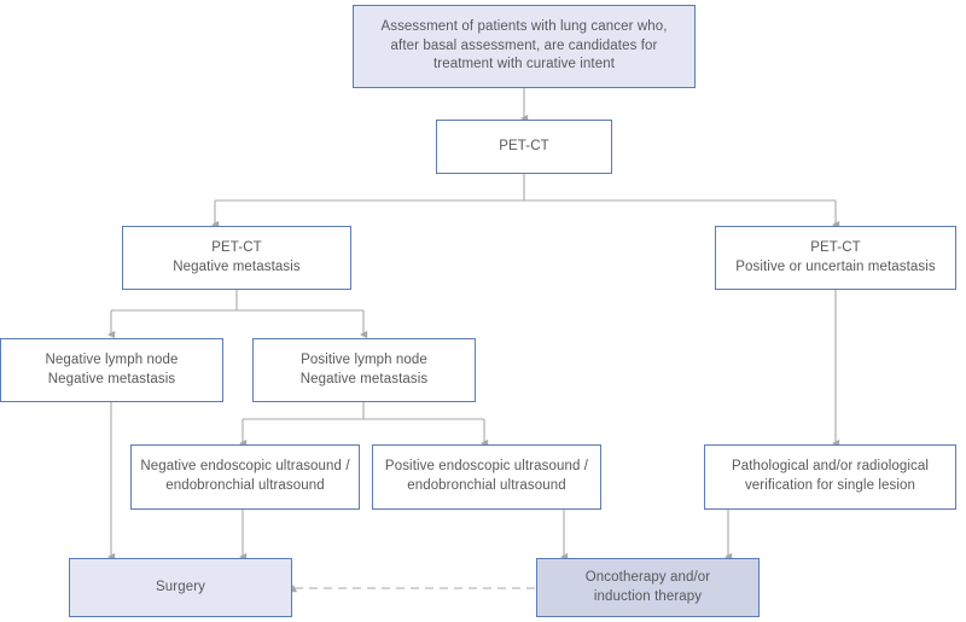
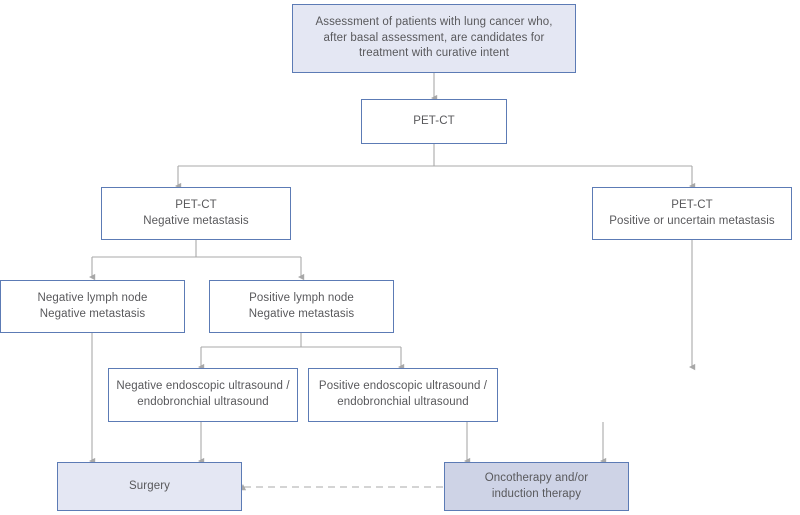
  Assessment of patients with lung cancer who,
  after basal assessment, are candidates for
  treatment with curative intent
  PET-CT
  PET-CT
  Negative metastasis
  PET-CT
  Positive or uncertain metastasis
  Negative lymph node
  Negative metastasis
  Positive lymph node
  Negative metastasis
  Negative endoscopic ultrasound /
  endobronchial ultrasound
  Positive endoscopic ultrasound /
  endobronchial ultrasound
- Pathological and/or radiological
- verification for single lesion
  Surgery
  Oncotherapy and/or
  induction therapy
